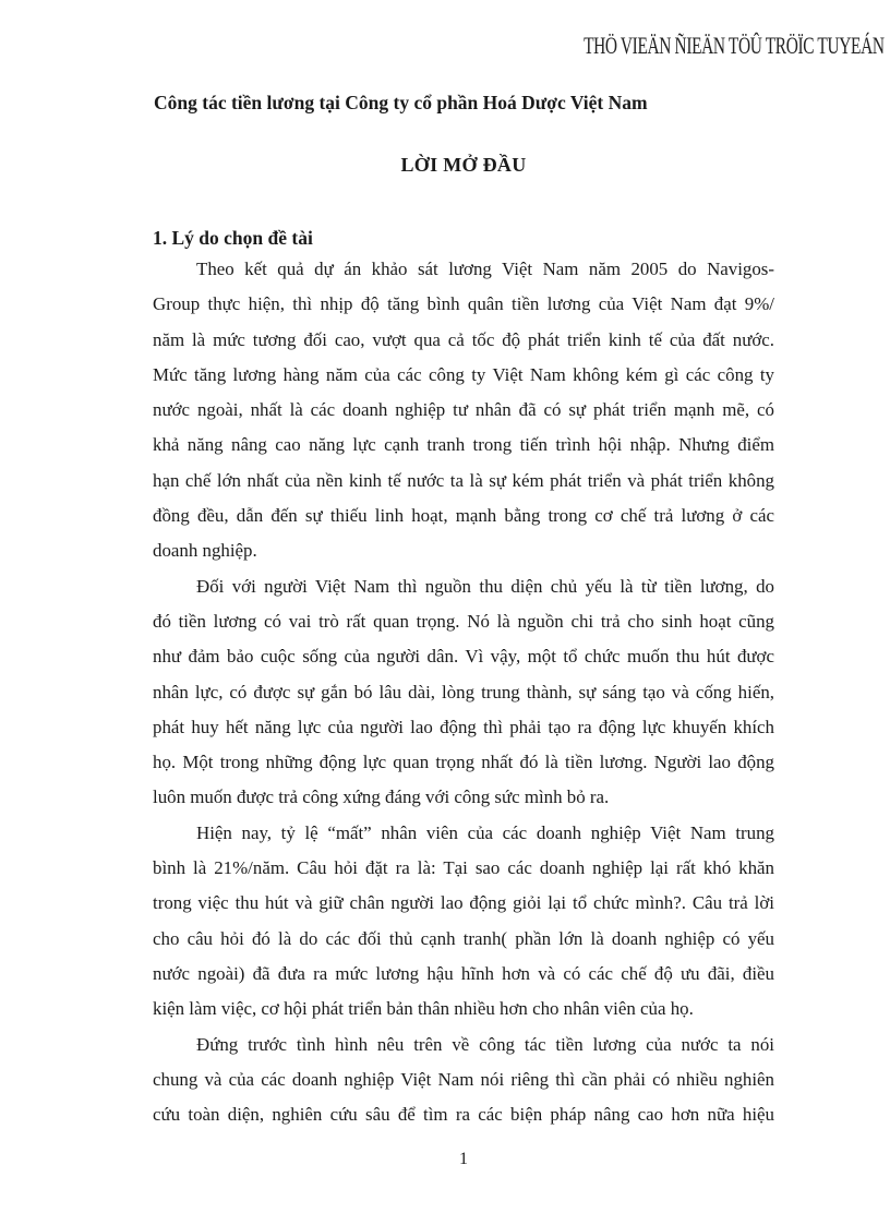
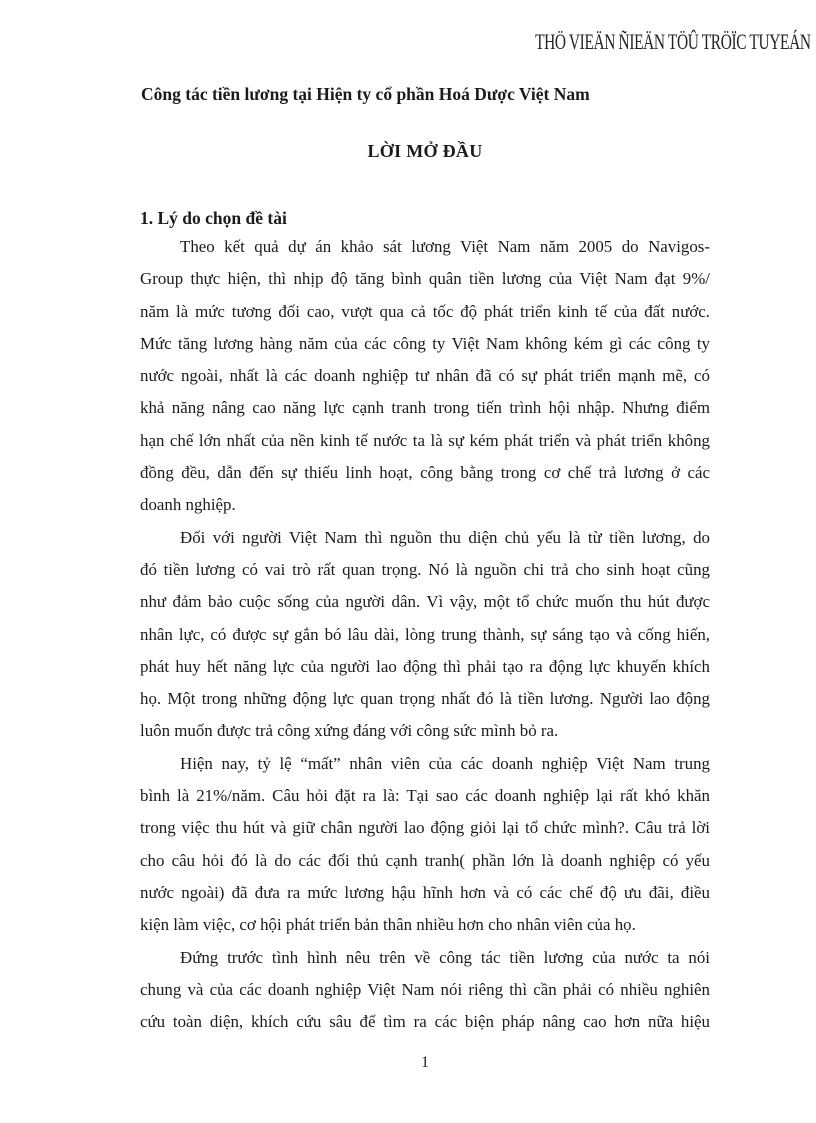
  THÖ VIEÄN ÑIEÄN TÖÛ TRÖÏC TUYEÁN
- Công tác tiền lương tại Công ty cổ phần Hoá Dược Việt Nam
+ Công tác tiền lương tại Hiện ty cổ phần Hoá Dược Việt Nam
  LỜI MỞ ĐẦU
  1. Lý do chọn đề tài
  Theo kết quả dự án khảo sát lương Việt Nam năm 2005 do Navigos-
  Group thực hiện, thì nhịp độ tăng bình quân tiền lương của Việt Nam đạt 9%/
  năm là mức tương đối cao, vượt qua cả tốc độ phát triển kinh tế của đất nước.
  Mức tăng lương hàng năm của các công ty Việt Nam không kém gì các công ty
  nước ngoài, nhất là các doanh nghiệp tư nhân đã có sự phát triển mạnh mẽ, có
  khả năng nâng cao năng lực cạnh tranh trong tiến trình hội nhập. Nhưng điểm
  hạn chế lớn nhất của nền kinh tế nước ta là sự kém phát triển và phát triển không
- đồng đều, dẫn đến sự thiếu linh hoạt, mạnh bằng trong cơ chế trả lương ở các
+ đồng đều, dẫn đến sự thiếu linh hoạt, công bằng trong cơ chế trả lương ở các
  doanh nghiệp.
  Đối với người Việt Nam thì nguồn thu diện chủ yếu là từ tiền lương, do
  đó tiền lương có vai trò rất quan trọng. Nó là nguồn chi trả cho sinh hoạt cũng
  như đảm bảo cuộc sống của người dân. Vì vậy, một tổ chức muốn thu hút được
  nhân lực, có được sự gắn bó lâu dài, lòng trung thành, sự sáng tạo và cống hiến,
  phát huy hết năng lực của người lao động thì phải tạo ra động lực khuyến khích
  họ. Một trong những động lực quan trọng nhất đó là tiền lương. Người lao động
  luôn muốn được trả công xứng đáng với công sức mình bỏ ra.
  Hiện nay, tỷ lệ “mất” nhân viên của các doanh nghiệp Việt Nam trung
  bình là 21%/năm. Câu hỏi đặt ra là: Tại sao các doanh nghiệp lại rất khó khăn
  trong việc thu hút và giữ chân người lao động giỏi lại tổ chức mình?. Câu trả lời
  cho câu hỏi đó là do các đối thủ cạnh tranh( phần lớn là doanh nghiệp có yếu
  nước ngoài) đã đưa ra mức lương hậu hĩnh hơn và có các chế độ ưu đãi, điều
  kiện làm việc, cơ hội phát triển bản thân nhiều hơn cho nhân viên của họ.
  Đứng trước tình hình nêu trên về công tác tiền lương của nước ta nói
  chung và của các doanh nghiệp Việt Nam nói riêng thì cần phải có nhiều nghiên
- cứu toàn diện, nghiên cứu sâu để tìm ra các biện pháp nâng cao hơn nữa hiệu
+ cứu toàn diện, khích cứu sâu để tìm ra các biện pháp nâng cao hơn nữa hiệu
  1
